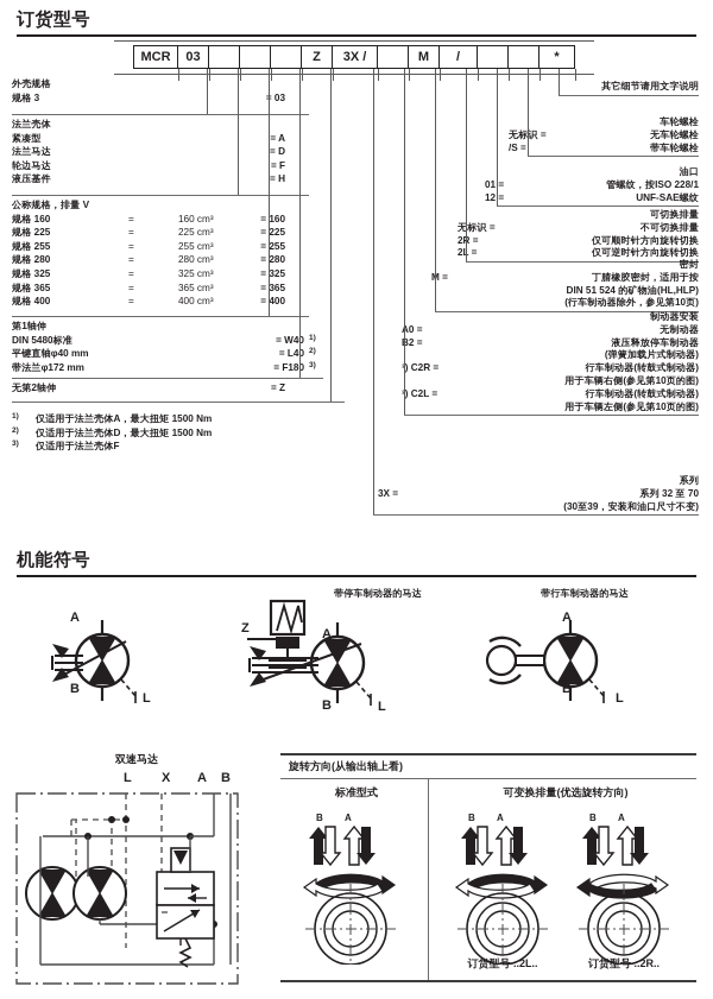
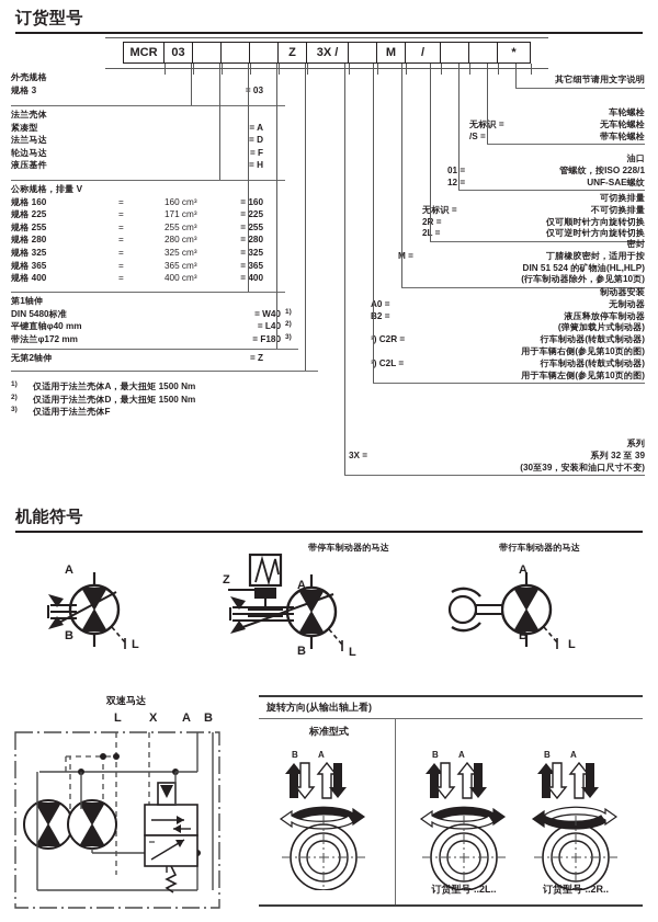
  订货型号
  MCR
  03
  Z
  3X /
  M
  /
  *
  外壳规格
  规格 3
  法兰壳体
  紧凑型
  = A
  法兰马达
  = D
  轮边马达
  = F
  液压基件
  = H
  公称规格，排量 V
  规格 160
  =
  160 cm³
  = 160
  规格 225
  =
- 225 cm³
+ 171 cm³
  = 225
  规格 255
  =
  255 cm³
  = 255
  规格 280
  =
  280 cm³
  = 280
  规格 325
  =
  325 cm³
  = 325
  规格 365
  =
  365 cm³
  = 365
  规格 400
  =
  400 cm³
  = 400
  第1轴伸
  DIN 5480标准
  = W40
  平键直轴φ40 mm
  = L40
  带法兰φ172 mm
  = F180
  无第2轴伸
  = Z
  仅适用于法兰壳体A，最大扭矩 1500 Nm
  仅适用于法兰壳体D，最大扭矩 1500 Nm
  仅适用于法兰壳体F
  其它细节请用文字说明
  车轮螺栓
  无标识 =
  无车轮螺栓
  /S =
  带车轮螺栓
  油口
  01 =
  管螺纹，按ISO 228/1
  12 =
  UNF-SAE螺纹
  可切换排量
  无标识 =
  不可切换排量
  仅可顺时针方向旋转切换
  仅可逆时针方向旋转切换
  密封
  丁腈橡胶密封，适用于按
  DIN 51 524 的矿物油(HL,HLP)
  (行车制动器除外，参见第10页)
  制动器安装
  无制动器
  液压释放停车制动器
  (弹簧加载片式制动器)
  ) C2R =
  行车制动器(转鼓式制动器)
  用于车辆右侧(参见第10页的图)
  ) C2L =
  行车制动器(转鼓式制动器)
  用于车辆左侧(参见第10页的图)
  系列
  3X =
- 系列 32 至 70
+ 系列 32 至 39
  (30至39，安装和油口尺寸不变)
  机能符号
  带停车制动器的马达
  带行车制动器的马达
  A
  B
  L
  Z
  A
  B
  L
  A
  B
  L
  双速马达
  L
  X
  A
  B
  旋转方向(从输出轴上看)
  标准型式
- 可变换排量(优选旋转方向)
  B
  A
  B
  A
  订货型号 ..2L..
  B
  A
  订货型号 ..2R..
